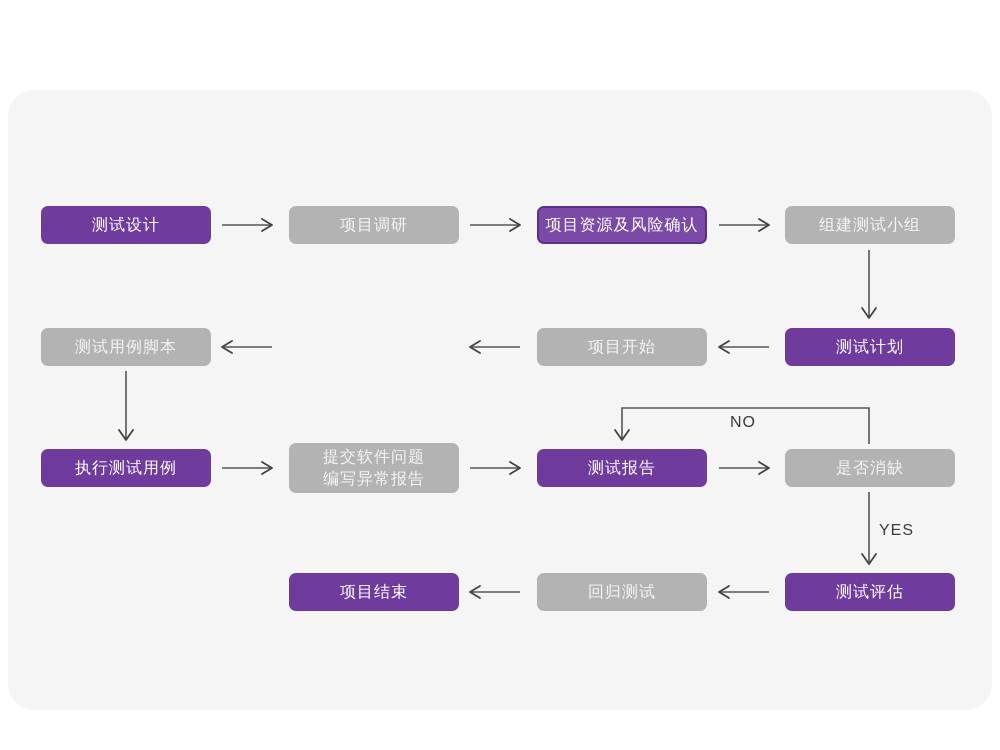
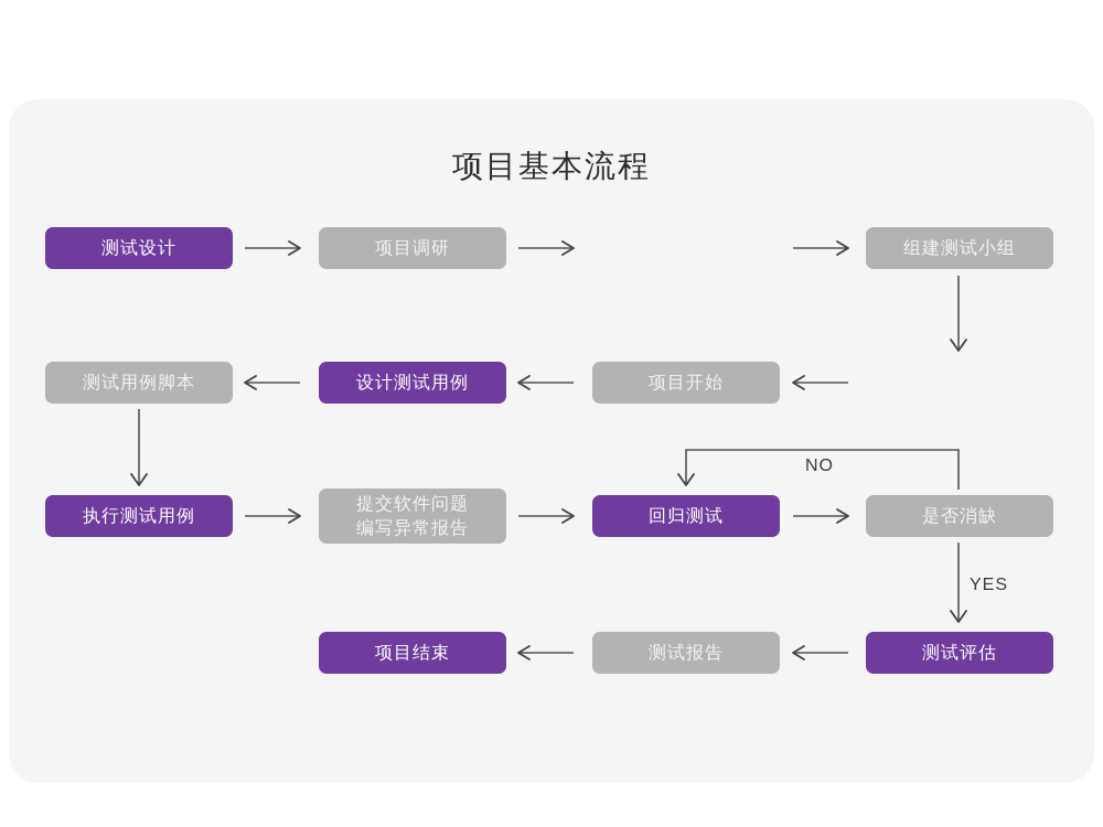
+ 项目基本流程
  测试设计
  项目调研
- 项目资源及风险确认
  组建测试小组
  测试用例脚本
+ 设计测试用例
  项目开始
- 测试计划
  执行测试用例
  提交软件问题
  编写异常报告
- 测试报告
+ 回归测试
  是否消缺
  项目结束
- 回归测试
+ 测试报告
  测试评估
  NO
  YES
